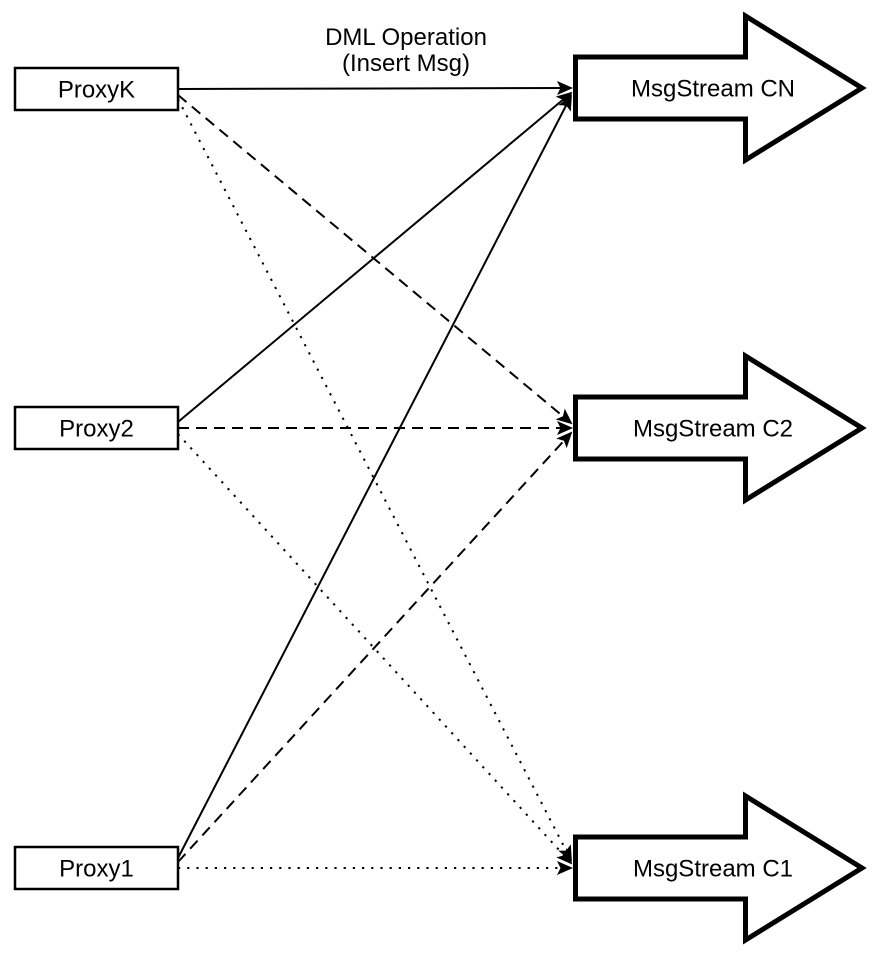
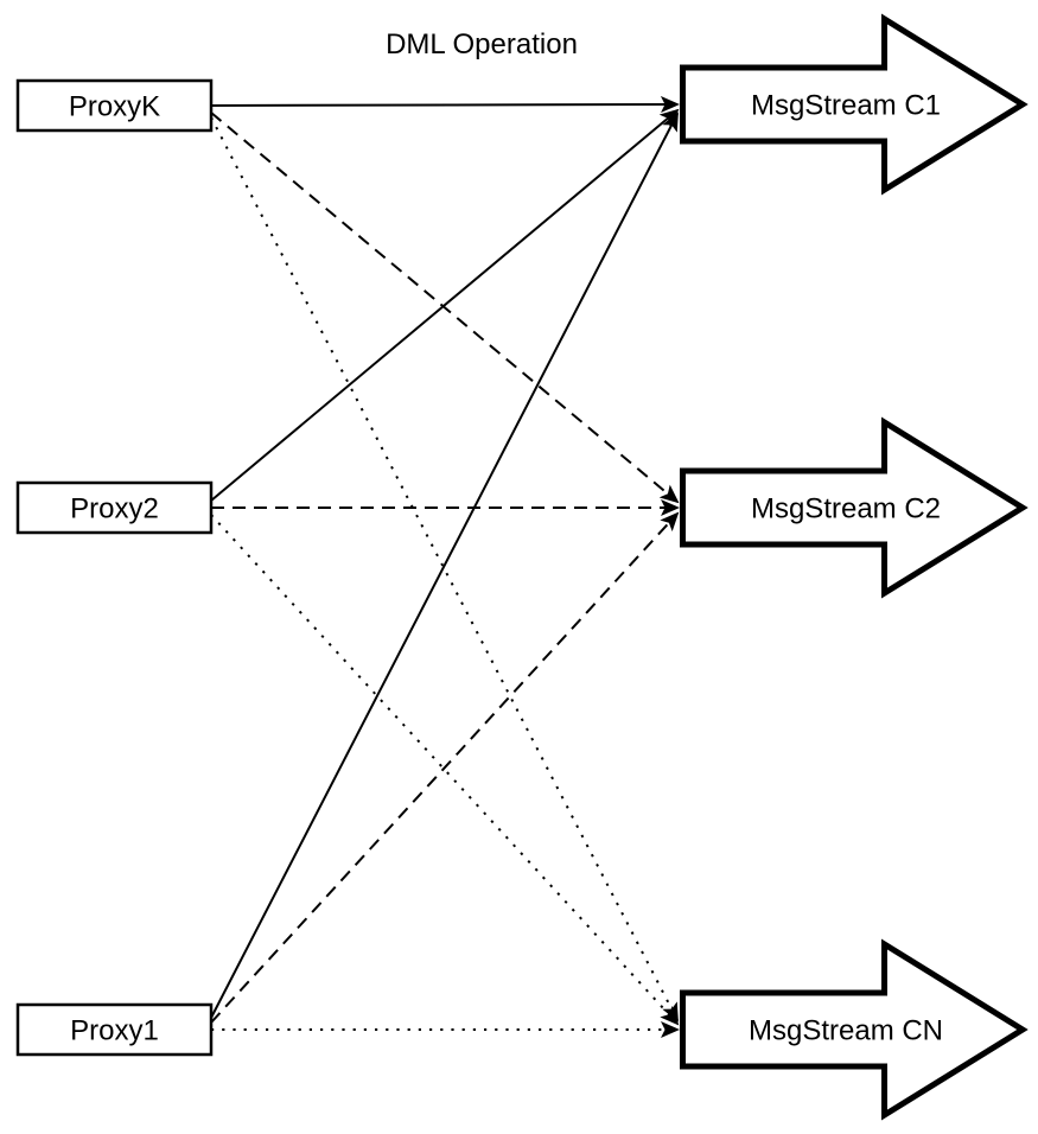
  ProxyK
  Proxy2
  Proxy1
- MsgStream CN
+ MsgStream C1
  MsgStream C2
- MsgStream C1
+ MsgStream CN
  DML Operation
- (Insert Msg)
